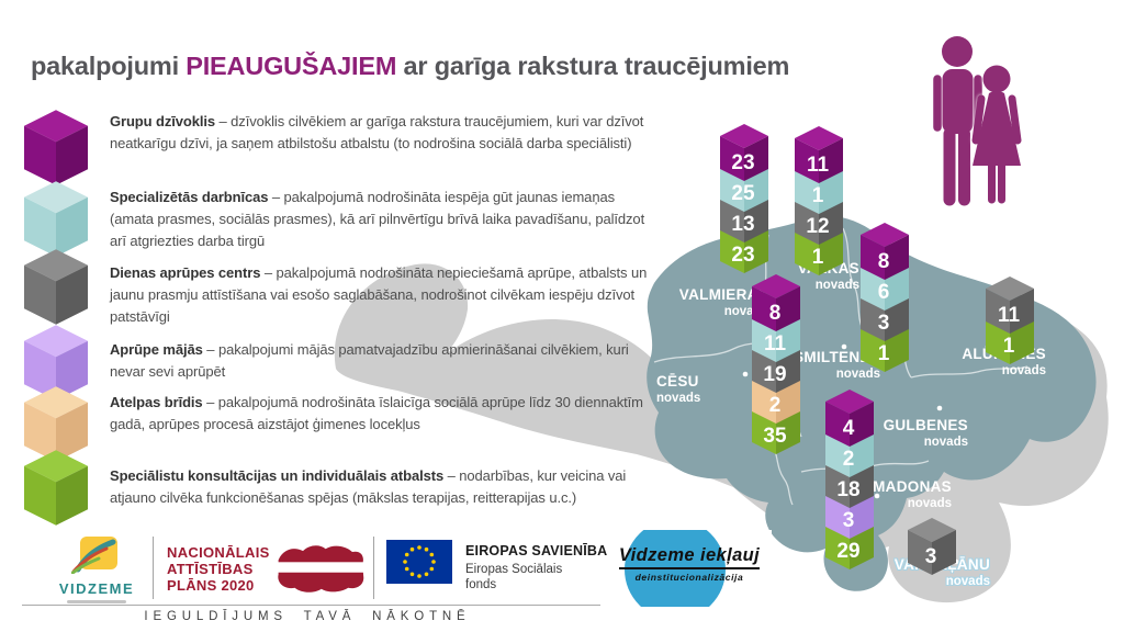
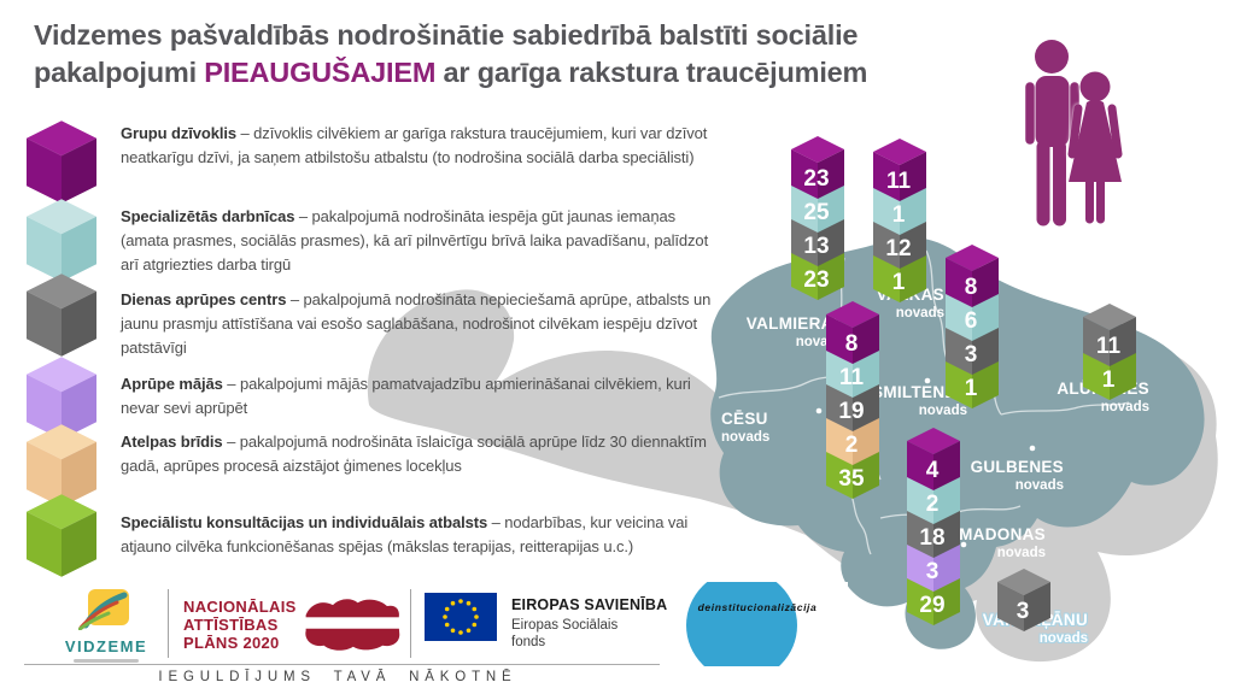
+ Vidzemes pašvaldībās nodrošinātie sabiedrībā balstīti sociālie
  pakalpojumi PIEAUGUŠAJIEM ar garīga rakstura traucējumiem
  Grupu dzīvoklis – dzīvoklis cilvēkiem ar garīga rakstura traucējumiem, kuri var dzīvot neatkarīgu dzīvi, ja saņem atbilstošu atbalstu (to nodrošina sociālā darba speciālisti)
  Specializētās darbnīcas – pakalpojumā nodrošināta iespēja gūt jaunas iemaņas (amata prasmes, sociālās prasmes), kā arī pilnvērtīgu brīvā laika pavadīšanu, palīdzot arī atgriezties darba tirgū
  Dienas aprūpes centrs – pakalpojumā nodrošināta nepieciešamā aprūpe, atbalsts un jaunu prasmju attīstīšana vai esošo saglabāšana, nodrošinot cilvēkam iespēju dzīvot patstāvīgi
  Aprūpe mājās – pakalpojumi mājās pamatvajadzību apmierināšanai cilvēkiem, kuri nevar sevi aprūpēt
  Atelpas brīdis – pakalpojumā nodrošināta īslaicīga sociālā aprūpe līdz 30 diennaktīm gadā, aprūpes procesā aizstājot ģimenes locekļus
  Speciālistu konsultācijas un individuālais atbalsts – nodarbības, kur veicina vai atjauno cilvēka funkcionēšanas spējas (mākslas terapijas, reitterapijas u.c.)
  VALMIER
  novads
  novads
  novads
  CĒSU
  novads
  GULBENES
  novads
  MADONAS
  novads
  novads
  23
  25
  13
  23
  11
  1
  12
  1
  8
  6
  3
  1
  11
  1
  8
  11
  19
  2
  35
  4
  2
  18
  3
  29
  3
  VIDZEME
  NACIONĀLAIS
  ATTĪSTĪBAS
  PLĀNS 2020
  EIROPAS SAVIENĪBA
  Eiropas Sociālais fonds
- Vidzeme iekļauj
  deinstitucionalizācija
  IEGULDĪJUMS TAVĀ NĀKOTNĒ
